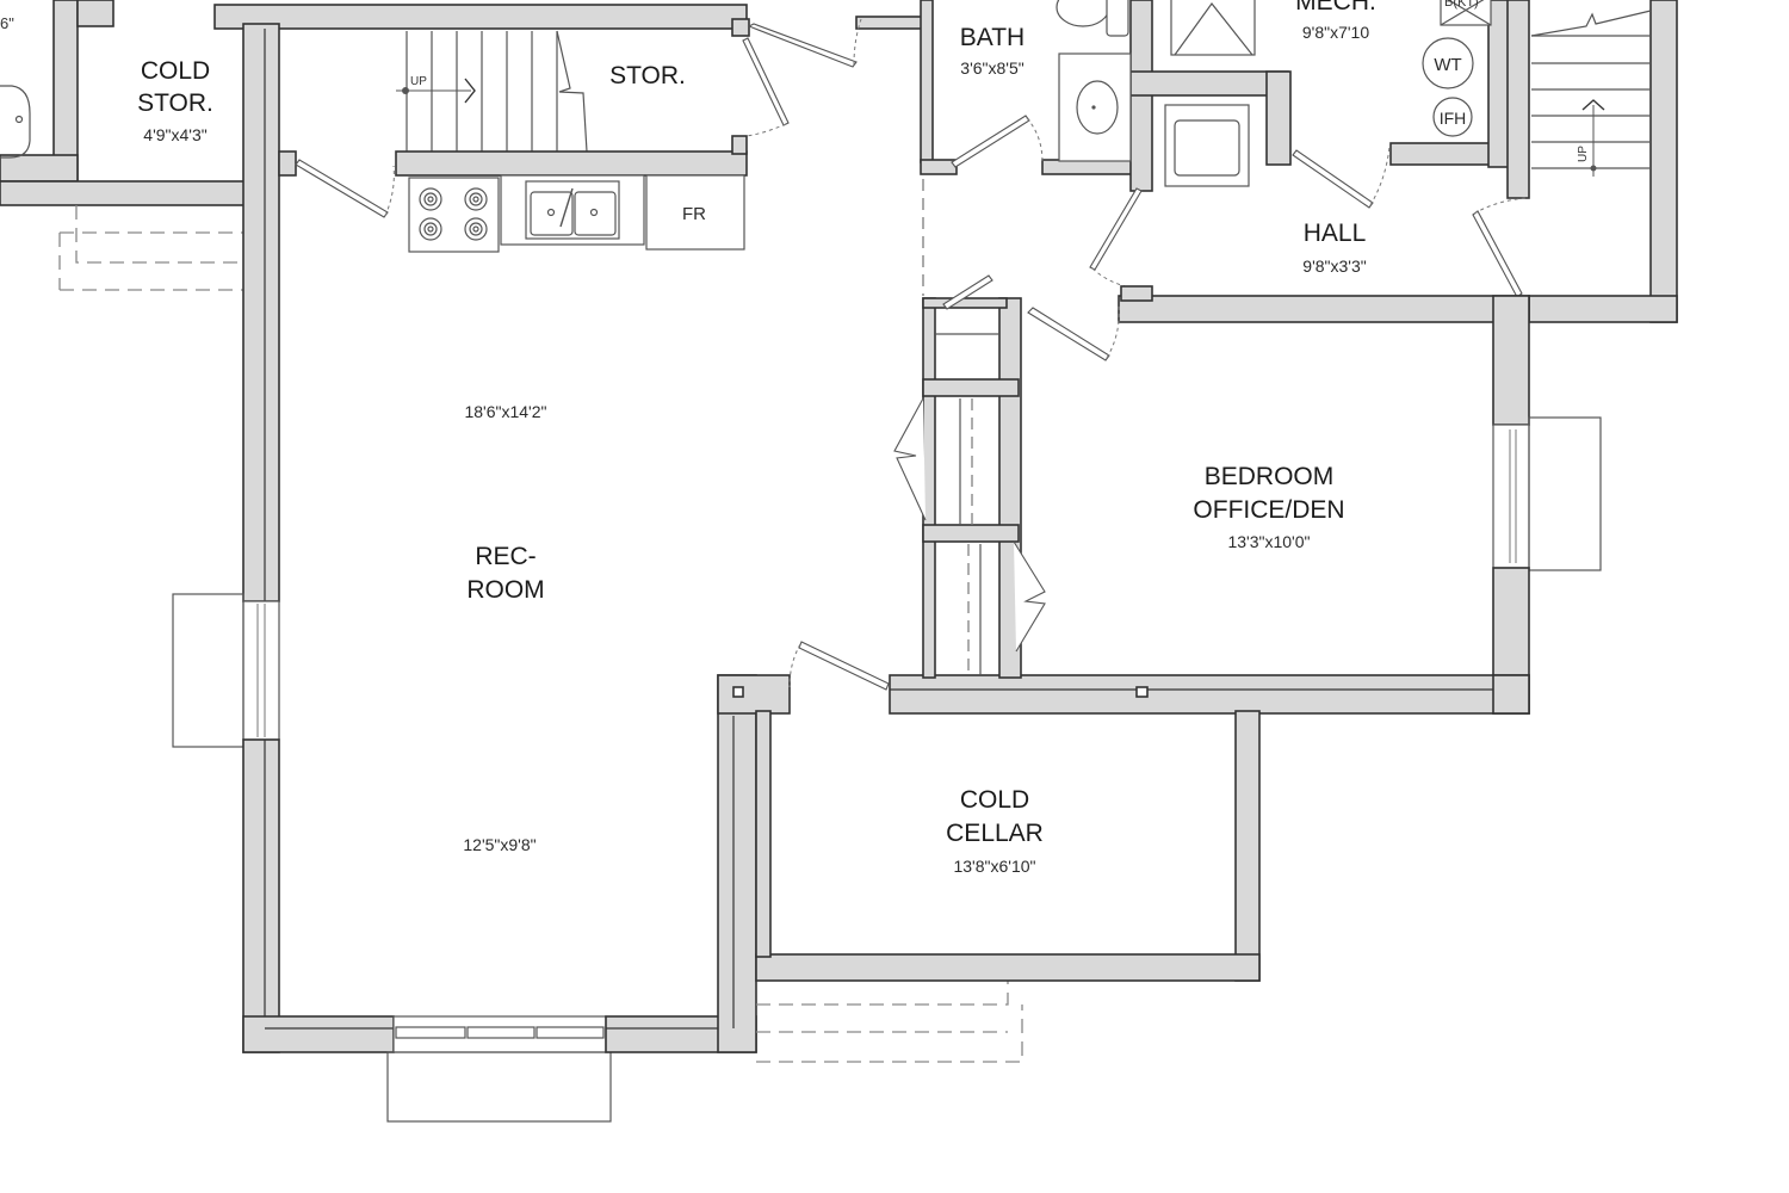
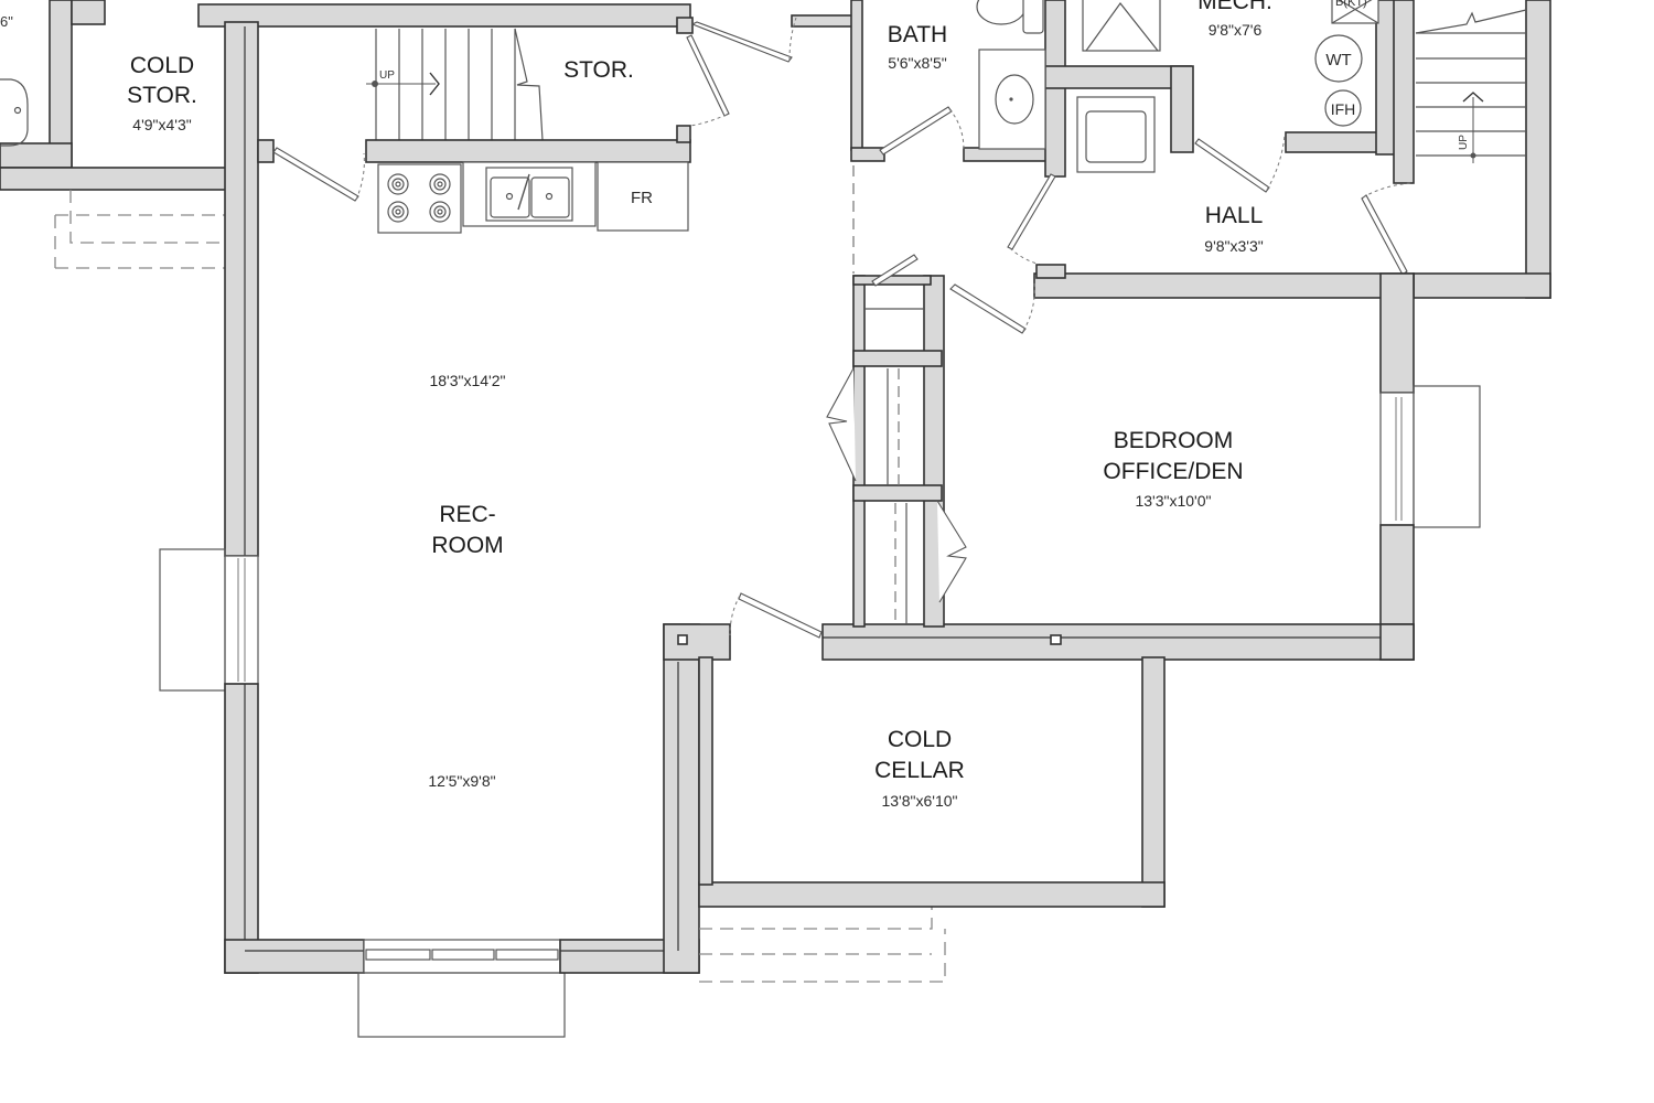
  6"
  COLD
  STOR.
  4'9"x4'3"
  UP
  STOR.
  FR
- 18'6"x14'2"
+ 18'3"x14'2"
  REC-
  ROOM
  12'5"x9'8"
  BATH
- 3'6"x8'5"
+ 5'6"x8'5"
  MECH.
- 9'8"x7'10
+ 9'8"x7'6
  B(KT)
  WT
  IFH
  HALL
  9'8"x3'3"
  BEDROOM
  OFFICE/DEN
  13'3"x10'0"
  COLD
  CELLAR
  13'8"x6'10"
